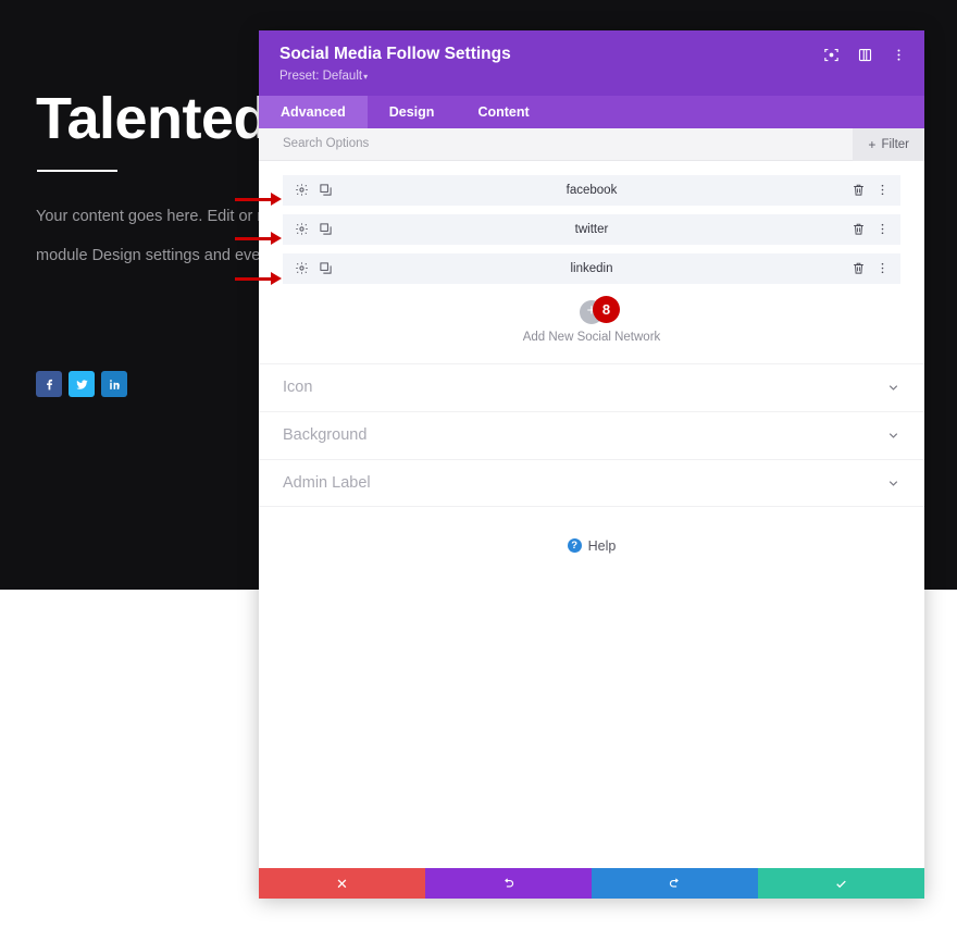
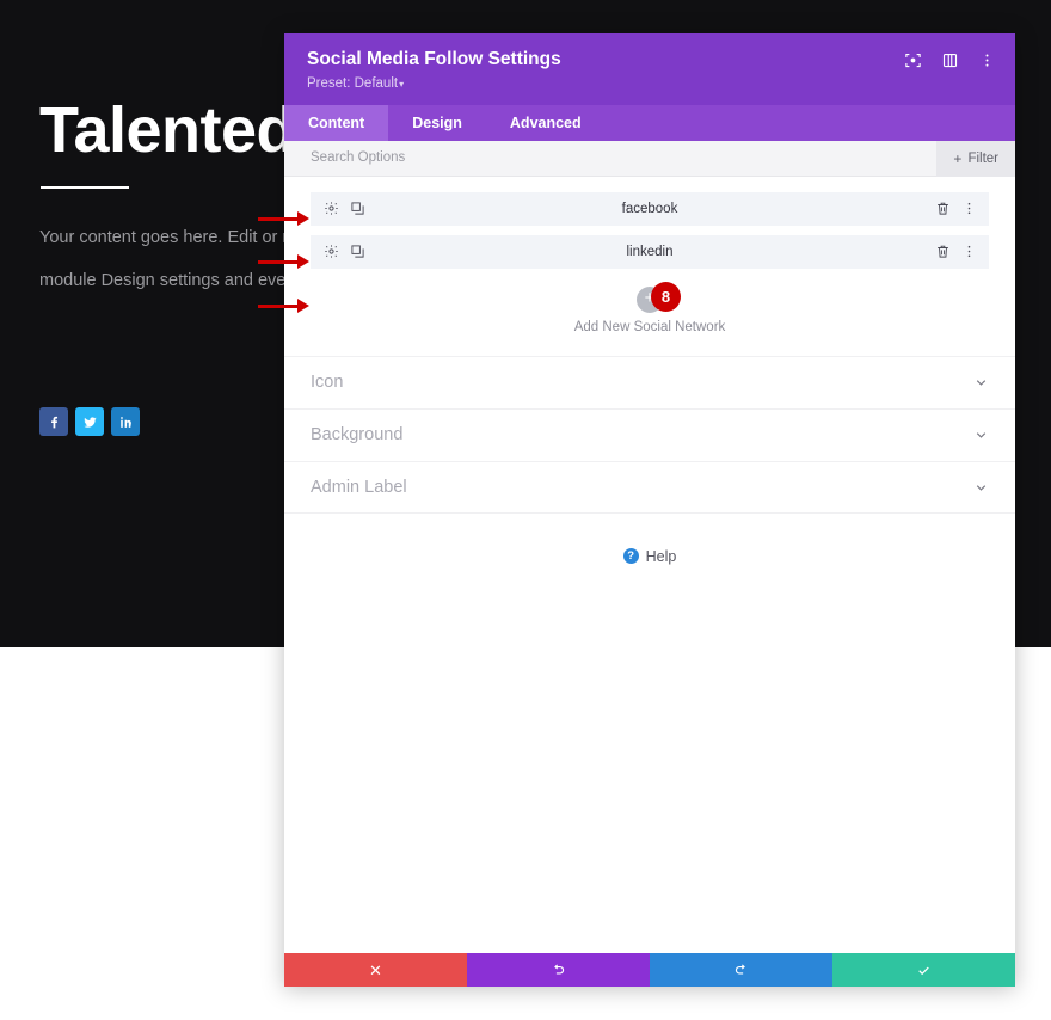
  Talented
  Your content goes here. Edit or
  module Design settings and eve
  Social Media Follow Settings
  Preset: Default▾
- Advanced
+ Content
  Design
- Content
+ Advanced
  Search Options
  +
  Filter
  facebook
- twitter
  linkedin
  +
  8
  Add New Social Network
  Icon
  Background
  Admin Label
  ?
  Help
  ✕
